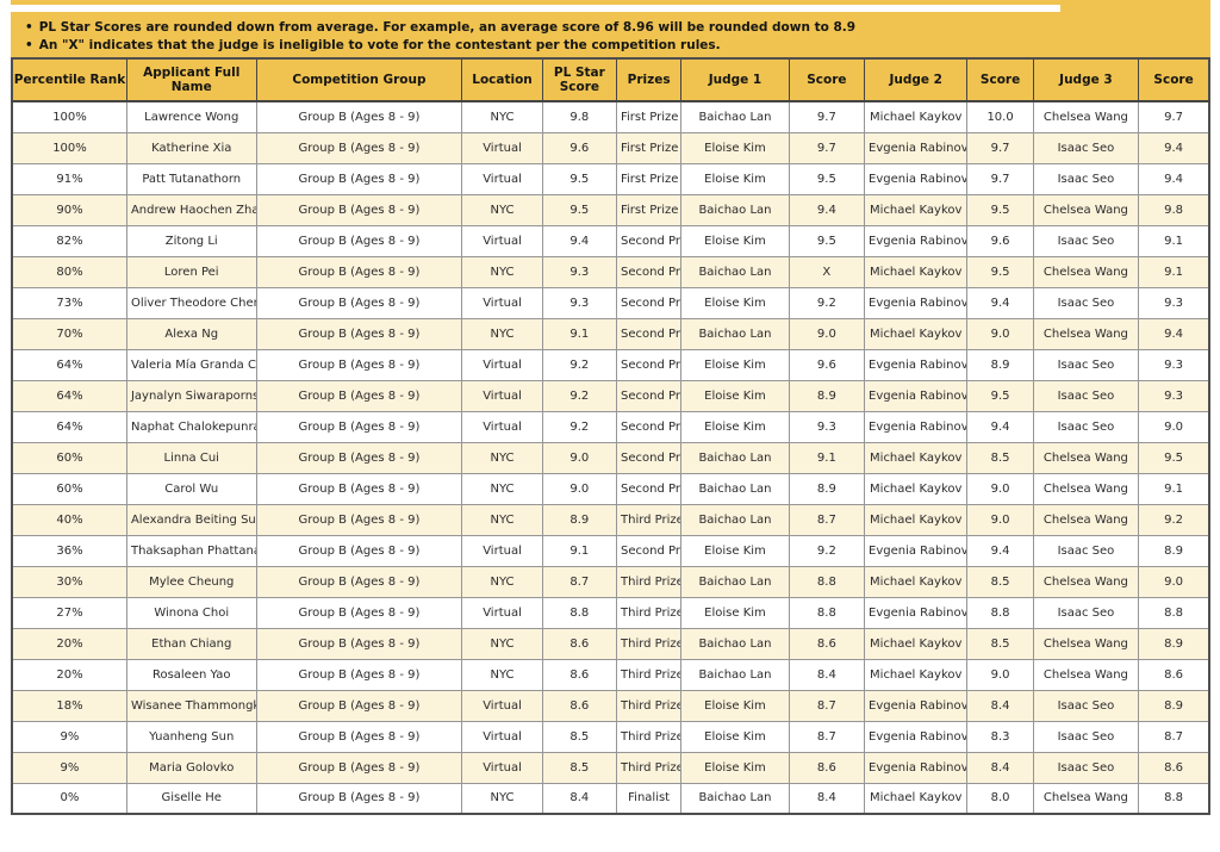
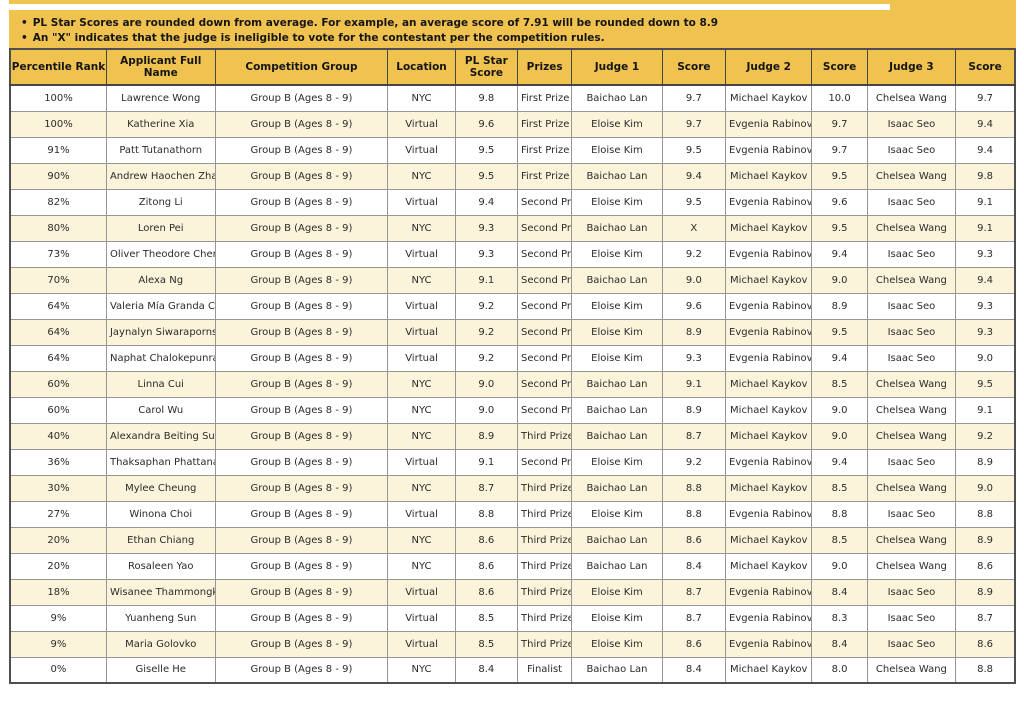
- • PL Star Scores are rounded down from average. For example, an average score of 8.96 will be rounded down to 8.9
+ • PL Star Scores are rounded down from average. For example, an average score of 7.91 will be rounded down to 8.9
  • An "X" indicates that the judge is ineligible to vote for the contestant per the competition rules.
  Percentile Rank	Applicant Full Name	Competition Group	Location	PL Star Score	Prizes	Judge 1	Score	Judge 2	Score	Judge 3	Score
  100%	Lawrence Wong	Group B (Ages 8 - 9)	NYC	9.8	First Prize	Baichao Lan	9.7	Michael Kaykov	10.0	Chelsea Wang	9.7
  100%	Katherine Xia	Group B (Ages 8 - 9)	Virtual	9.6	First Prize	Eloise Kim	9.7	Evgenia Rabinov	9.7	Isaac Seo	9.4
  91%	Patt Tutanathorn	Group B (Ages 8 - 9)	Virtual	9.5	First Prize	Eloise Kim	9.5	Evgenia Rabinov	9.7	Isaac Seo	9.4
  90%	Andrew Haochen Zha	Group B (Ages 8 - 9)	NYC	9.5	First Prize	Baichao Lan	9.4	Michael Kaykov	9.5	Chelsea Wang	9.8
  82%	Zitong Li	Group B (Ages 8 - 9)	Virtual	9.4	Second Pr	Eloise Kim	9.5	Evgenia Rabinov	9.6	Isaac Seo	9.1
  80%	Loren Pei	Group B (Ages 8 - 9)	NYC	9.3	Second Pr	Baichao Lan	X	Michael Kaykov	9.5	Chelsea Wang	9.1
  73%	Oliver Theodore Che	Group B (Ages 8 - 9)	Virtual	9.3	Second Pr	Eloise Kim	9.2	Evgenia Rabinov	9.4	Isaac Seo	9.3
  70%	Alexa Ng	Group B (Ages 8 - 9)	NYC	9.1	Second Pr	Baichao Lan	9.0	Michael Kaykov	9.0	Chelsea Wang	9.4
  64%	Valeria Mía Granda C	Group B (Ages 8 - 9)	Virtual	9.2	Second Pr	Eloise Kim	9.6	Evgenia Rabinov	8.9	Isaac Seo	9.3
  64%	Jaynalyn Siwaraporns	Group B (Ages 8 - 9)	Virtual	9.2	Second Pr	Eloise Kim	8.9	Evgenia Rabinov	9.5	Isaac Seo	9.3
  64%	Naphat Chalokepunr	Group B (Ages 8 - 9)	Virtual	9.2	Second Pr	Eloise Kim	9.3	Evgenia Rabinov	9.4	Isaac Seo	9.0
  60%	Linna Cui	Group B (Ages 8 - 9)	NYC	9.0	Second Pr	Baichao Lan	9.1	Michael Kaykov	8.5	Chelsea Wang	9.5
  60%	Carol Wu	Group B (Ages 8 - 9)	NYC	9.0	Second Pr	Baichao Lan	8.9	Michael Kaykov	9.0	Chelsea Wang	9.1
  40%	Alexandra Beiting Su	Group B (Ages 8 - 9)	NYC	8.9	Third Prize	Baichao Lan	8.7	Michael Kaykov	9.0	Chelsea Wang	9.2
  36%	Thaksaphan Phattan	Group B (Ages 8 - 9)	Virtual	9.1	Second Pr	Eloise Kim	9.2	Evgenia Rabinov	9.4	Isaac Seo	8.9
  30%	Mylee Cheung	Group B (Ages 8 - 9)	NYC	8.7	Third Prize	Baichao Lan	8.8	Michael Kaykov	8.5	Chelsea Wang	9.0
  27%	Winona Choi	Group B (Ages 8 - 9)	Virtual	8.8	Third Prize	Eloise Kim	8.8	Evgenia Rabinov	8.8	Isaac Seo	8.8
  20%	Ethan Chiang	Group B (Ages 8 - 9)	NYC	8.6	Third Prize	Baichao Lan	8.6	Michael Kaykov	8.5	Chelsea Wang	8.9
  20%	Rosaleen Yao	Group B (Ages 8 - 9)	NYC	8.6	Third Prize	Baichao Lan	8.4	Michael Kaykov	9.0	Chelsea Wang	8.6
  18%	Wisanee Thammong	Group B (Ages 8 - 9)	Virtual	8.6	Third Prize	Eloise Kim	8.7	Evgenia Rabinov	8.4	Isaac Seo	8.9
  9%	Yuanheng Sun	Group B (Ages 8 - 9)	Virtual	8.5	Third Prize	Eloise Kim	8.7	Evgenia Rabinov	8.3	Isaac Seo	8.7
  9%	Maria Golovko	Group B (Ages 8 - 9)	Virtual	8.5	Third Prize	Eloise Kim	8.6	Evgenia Rabinov	8.4	Isaac Seo	8.6
  0%	Giselle He	Group B (Ages 8 - 9)	NYC	8.4	Finalist	Baichao Lan	8.4	Michael Kaykov	8.0	Chelsea Wang	8.8
